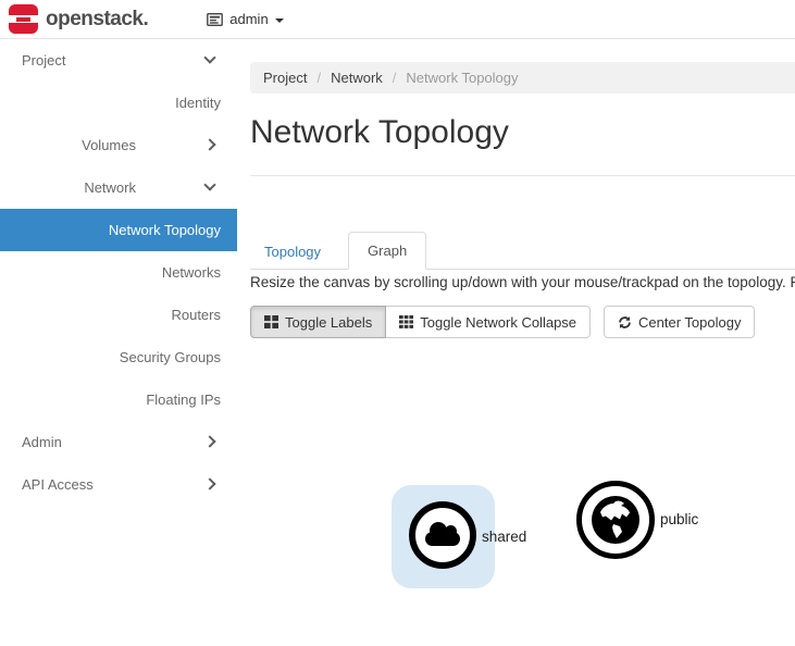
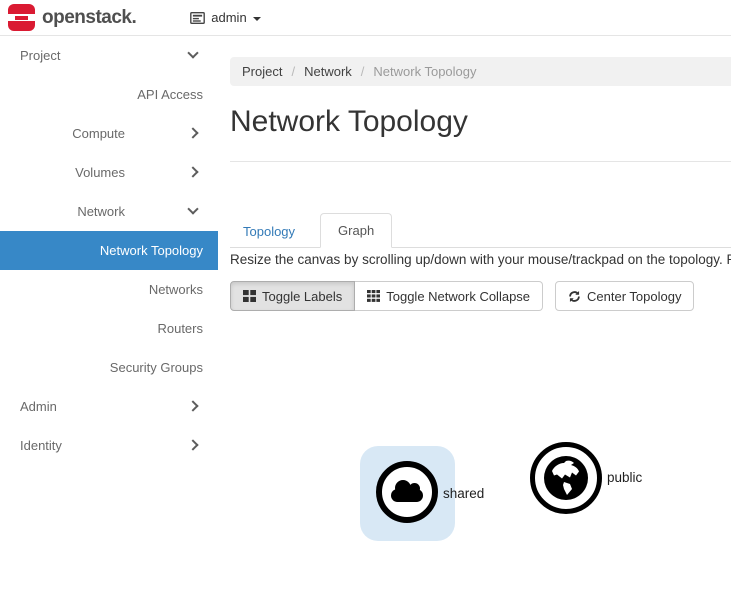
  openstack.
  admin
  Project
- Identity
+ API Access
+ Compute
  Volumes
  Network
  Network Topology
  Networks
  Routers
  Security Groups
- Floating IPs
  Admin
- API Access
+ Identity
  Project
  /
  Network
  /
  Network Topology
  Network Topology
  Topology
  Graph
  Resize the canvas by scrolling up/down with your mouse/trackpad on the topology.
  Toggle Labels
  Toggle Network Collapse
  Center Topology
  shared
  public
